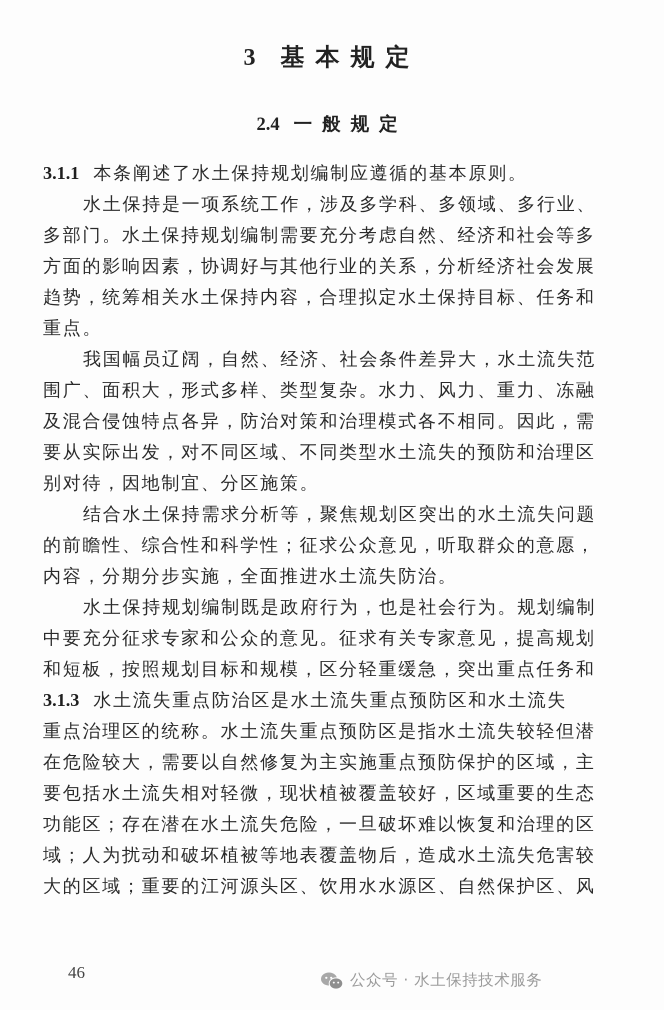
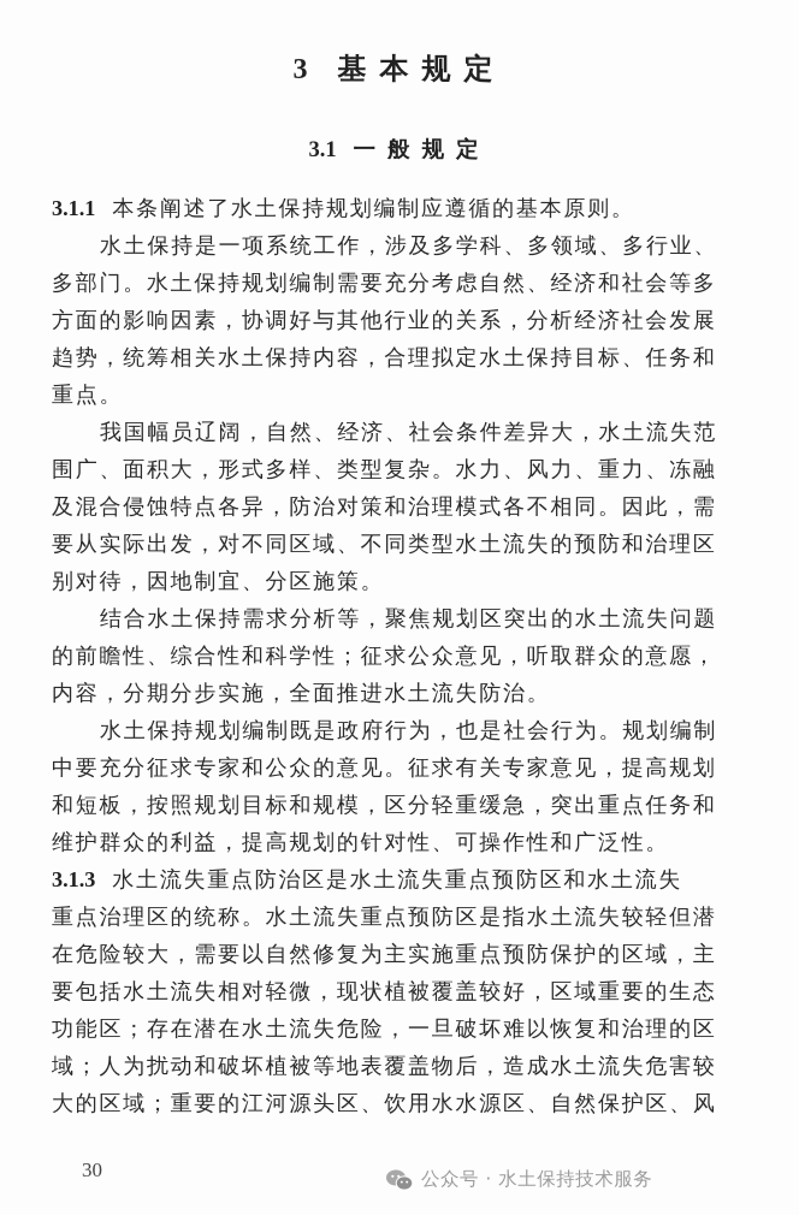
  3 基本规定
- 2.4 一般规定
+ 3.1 一般规定
  3.1.1 本条阐述了水土保持规划编制应遵循的基本原则。
  水土保持是一项系统工作，涉及多学科、多领域、多行业、
  多部门。水土保持规划编制需要充分考虑自然、经济和社会等多
  方面的影响因素，协调好与其他行业的关系，分析经济社会发展
  趋势，统筹相关水土保持内容，合理拟定水土保持目标、任务和
  重点。
  我国幅员辽阔，自然、经济、社会条件差异大，水土流失范
  围广、面积大，形式多样、类型复杂。水力、风力、重力、冻融
  及混合侵蚀特点各异，防治对策和治理模式各不相同。因此，需
  要从实际出发，对不同区域、不同类型水土流失的预防和治理区
  别对待，因地制宜、分区施策。
  结合水土保持需求分析等，聚焦规划区突出的水土流失问题
  的前瞻性、综合性和科学性；征求公众意见，听取群众的意愿，
  内容，分期分步实施，全面推进水土流失防治。
  水土保持规划编制既是政府行为，也是社会行为。规划编制
  中要充分征求专家和公众的意见。征求有关专家意见，提高规划
  和短板，按照规划目标和规模，区分轻重缓急，突出重点任务和
+ 维护群众的利益，提高规划的针对性、可操作性和广泛性。
  3.1.3 水土流失重点防治区是水土流失重点预防区和水土流失
  重点治理区的统称。水土流失重点预防区是指水土流失较轻但潜
  在危险较大，需要以自然修复为主实施重点预防保护的区域，主
  要包括水土流失相对轻微，现状植被覆盖较好，区域重要的生态
  功能区；存在潜在水土流失危险，一旦破坏难以恢复和治理的区
  域；人为扰动和破坏植被等地表覆盖物后，造成水土流失危害较
  大的区域；重要的江河源头区、饮用水水源区、自然保护区、风
- 46
+ 30
  公众号 · 水土保持技术服务
